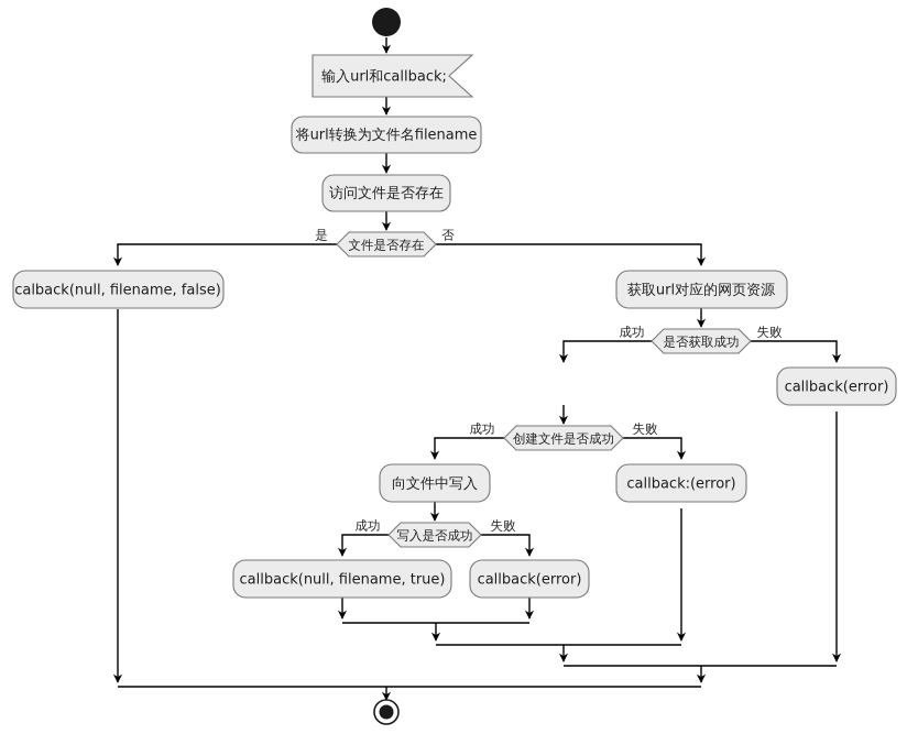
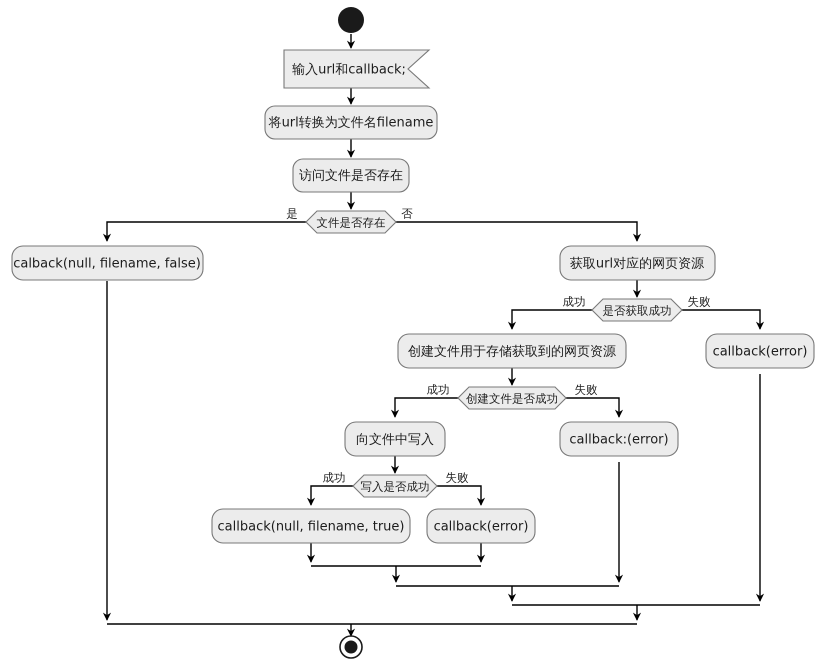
  输入url和callback;
  将url转换为文件名filename
  访问文件是否存在
  文件是否存在
  是
  否
  calback(null, filename, false)
  获取url对应的网页资源
  是否获取成功
  成功
  失败
  callback(error)
+ 创建文件用于存储获取到的网页资源
  创建文件是否成功
  成功
  失败
  callback:(error)
  向文件中写入
  写入是否成功
  成功
  失败
  callback(null, filename, true)
  callback(error)
